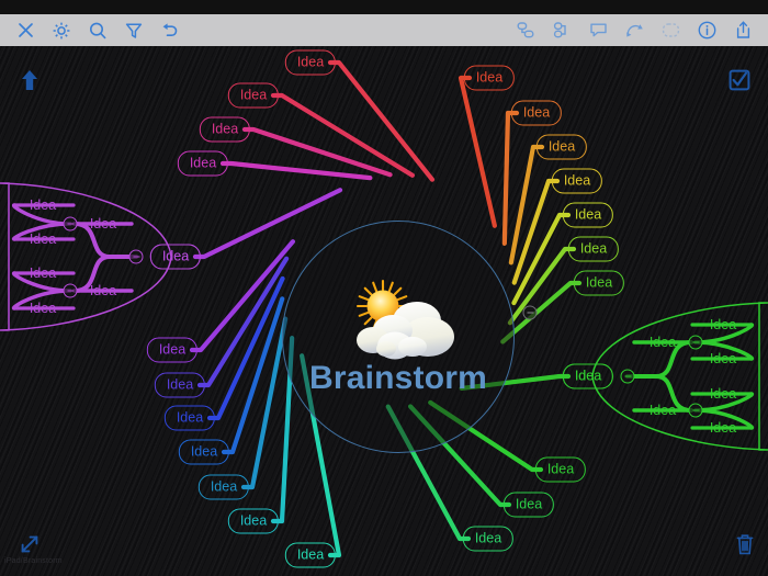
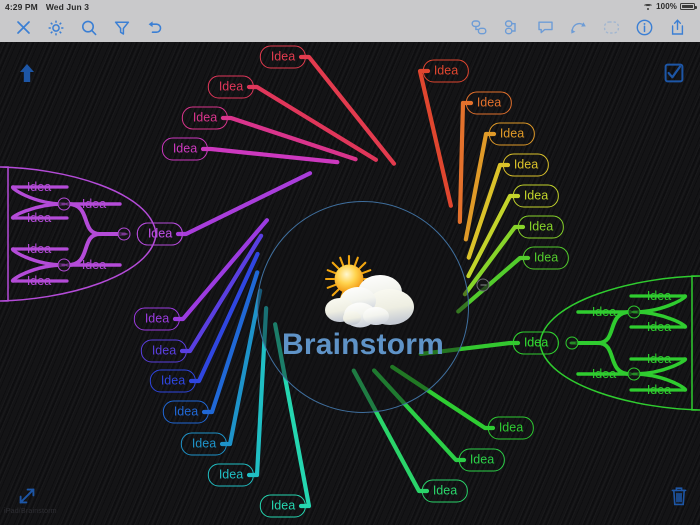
+ 4:29 PM
+ Wed Jun 3
+ 100%
  Brainstorm
  Idea
  Idea
  Idea
  Idea
  Idea
  Idea
  Idea
  Idea
  Idea
  Idea
  Idea
  Idea
  Idea
  Idea
  Idea
  Idea
  Idea
  Idea
  Idea
  Idea
  Idea
  Idea
  Idea
  Idea
  Idea
  Idea
  Idea
  Idea
  Idea
  Idea
  Idea
  Idea
  Idea
  Idea
  Idea
